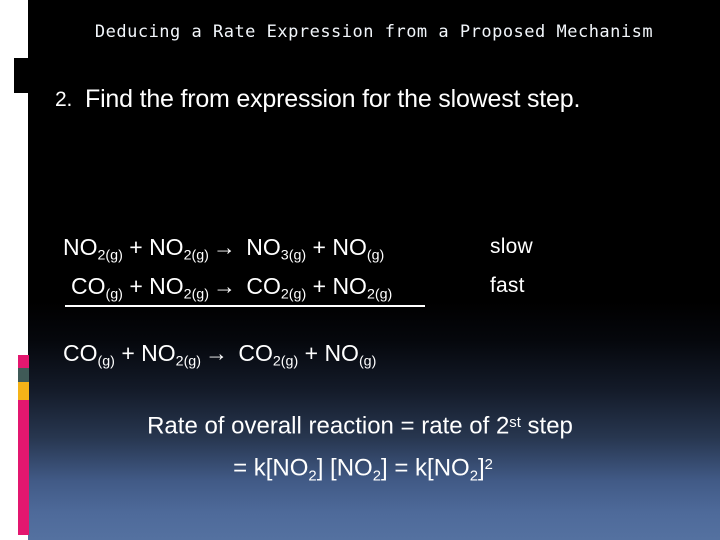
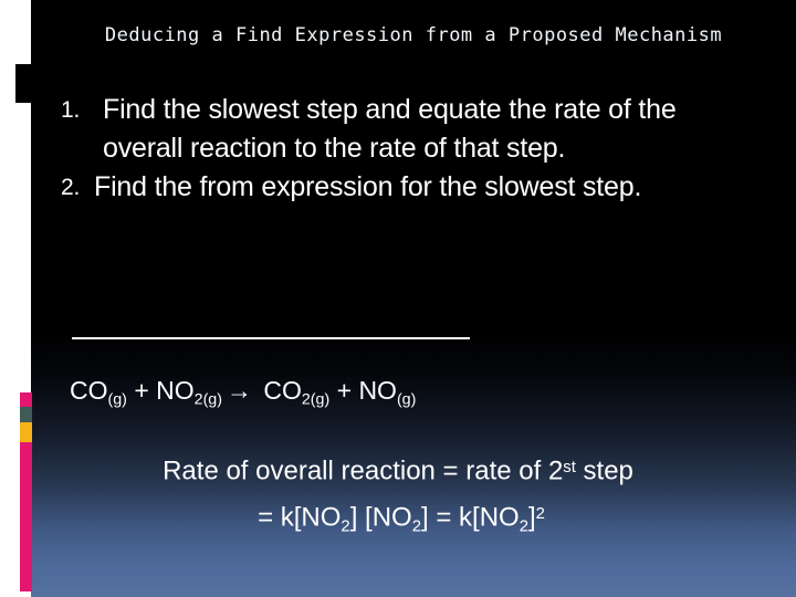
- Deducing a Rate Expression from a Proposed Mechanism
+ Deducing a Find Expression from a Proposed Mechanism
+ 1.
+ Find the slowest step and equate the rate of the overall reaction to the rate of that step.
  2.
  Find the from expression for the slowest step.
- NO2(g) + NO2(g)→ NO3(g) + NO(g)
- slow
- CO(g) + NO2(g)→ CO2(g) + NO2(g)
- fast
  CO(g) + NO2(g)→ CO2(g) + NO(g)
  Rate of overall reaction = rate of 2st step
  = k[NO2] [NO2] = k[NO2]2
